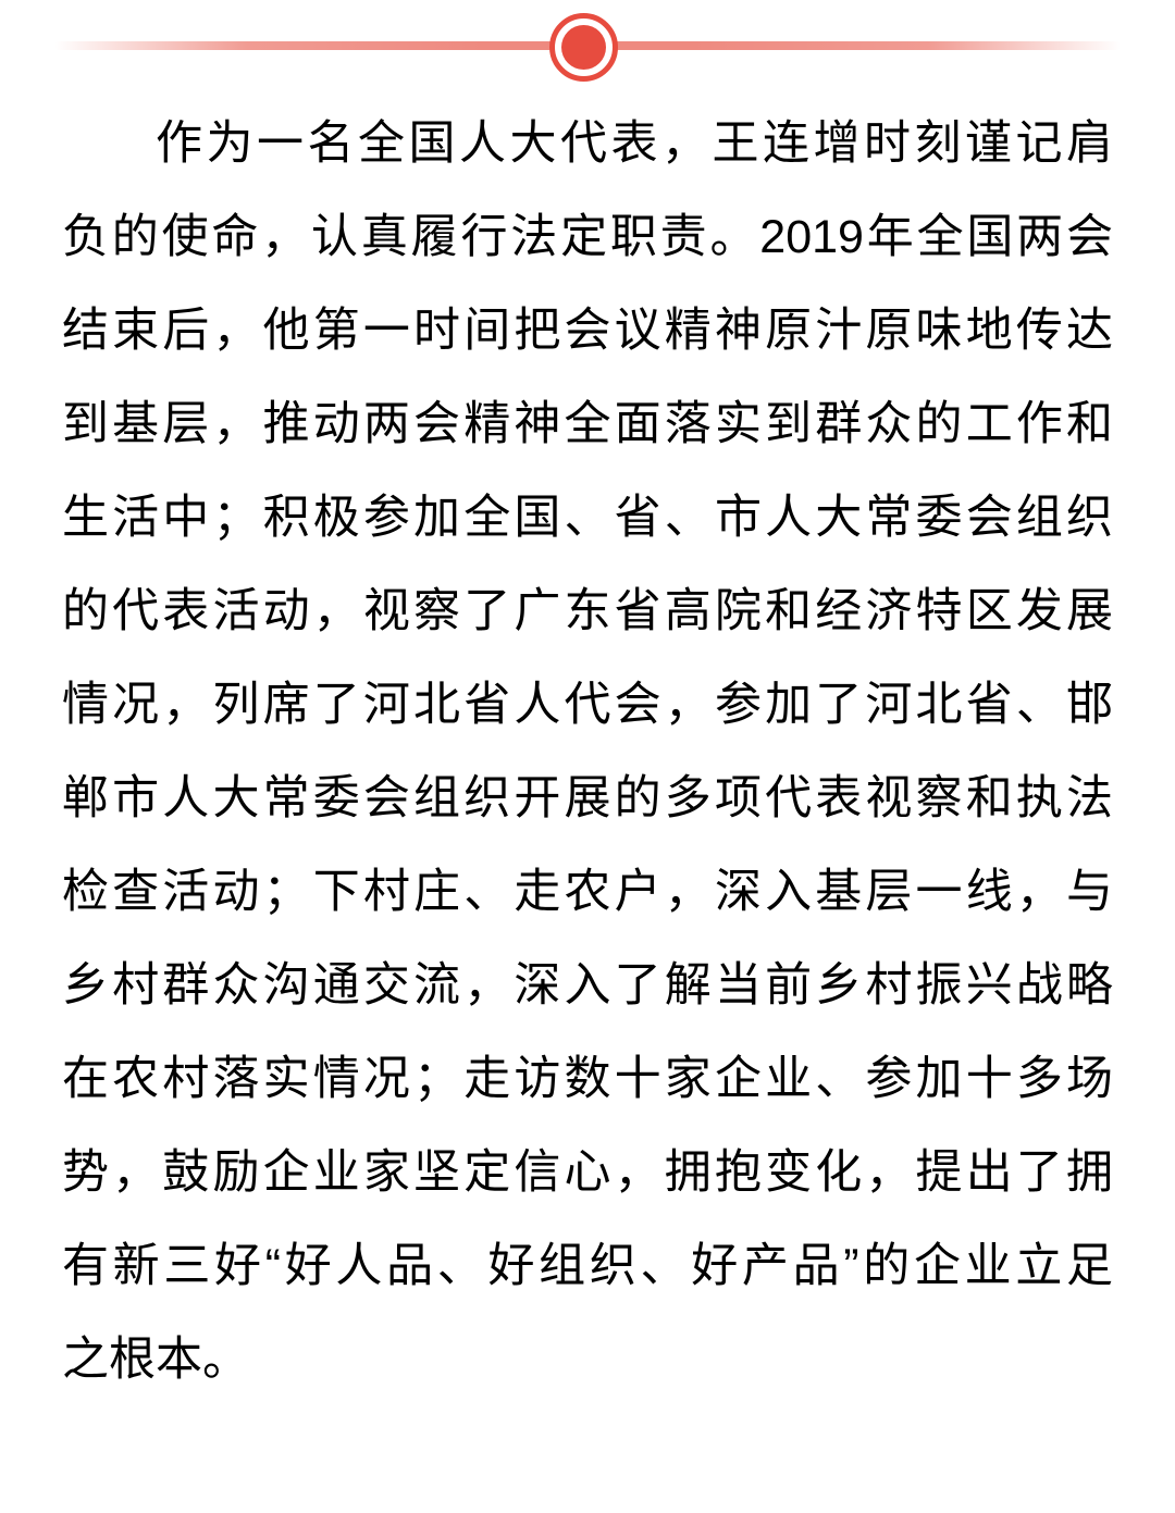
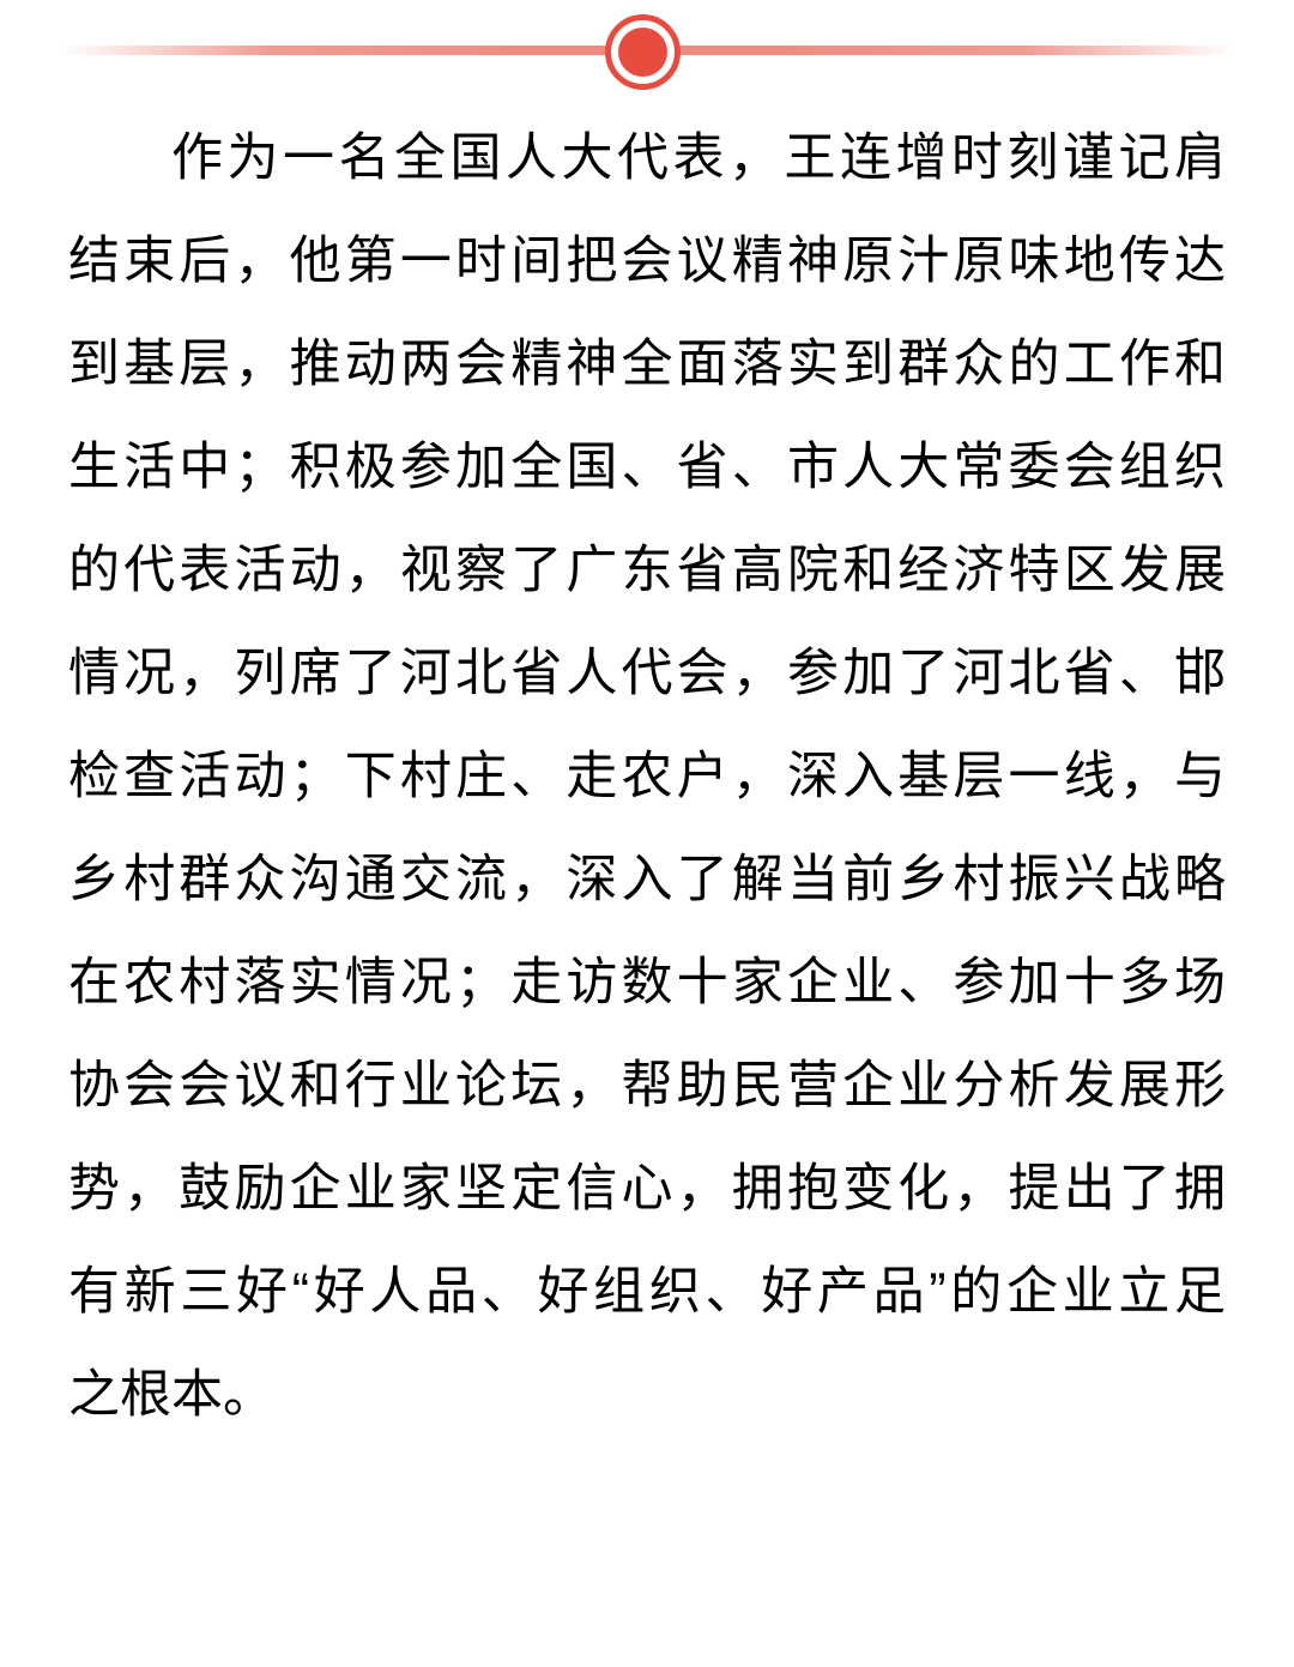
  作为一名全国人大代表，王连增时刻谨记肩
- 负的使命，认真履行法定职责。2019年全国两会
  结束后，他第一时间把会议精神原汁原味地传达
  到基层，推动两会精神全面落实到群众的工作和
  生活中；积极参加全国、省、市人大常委会组织
  的代表活动，视察了广东省高院和经济特区发展
  情况，列席了河北省人代会，参加了河北省、邯
- 郸市人大常委会组织开展的多项代表视察和执法
  检查活动；下村庄、走农户，深入基层一线，与
  乡村群众沟通交流，深入了解当前乡村振兴战略
  在农村落实情况；走访数十家企业、参加十多场
+ 协会会议和行业论坛，帮助民营企业分析发展形
  势，鼓励企业家坚定信心，拥抱变化，提出了拥
  有新三好“好人品、好组织、好产品”的企业立足
  之根本。
